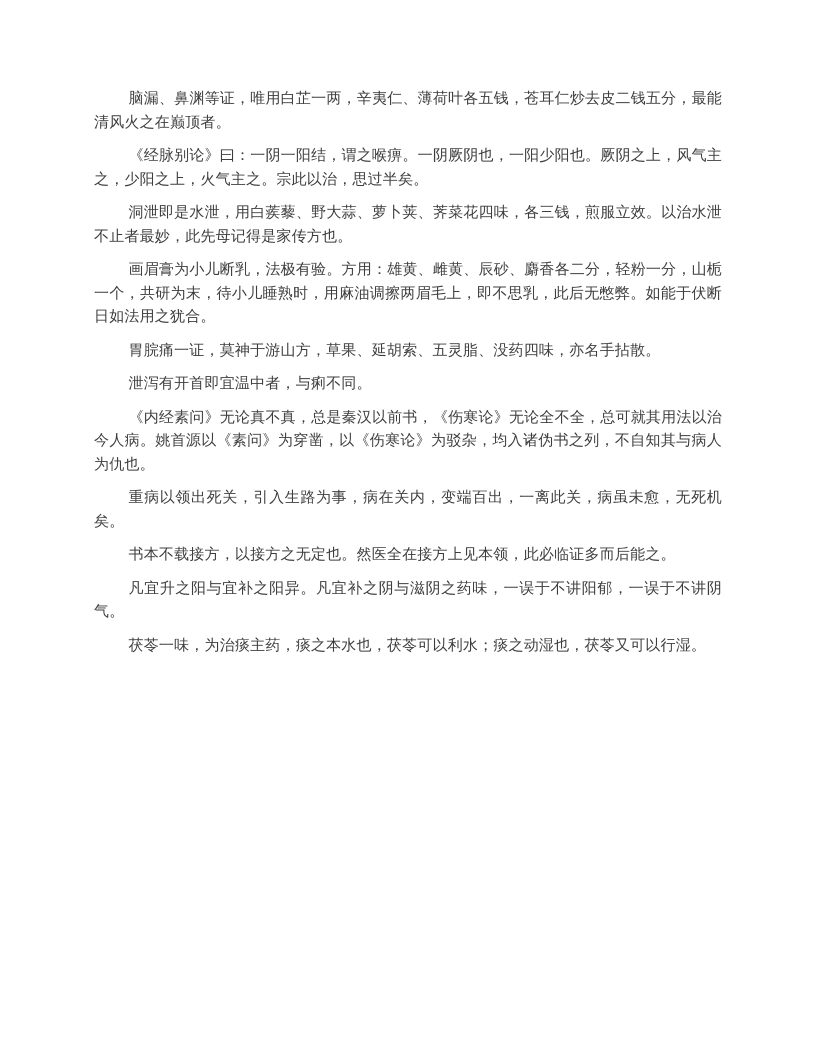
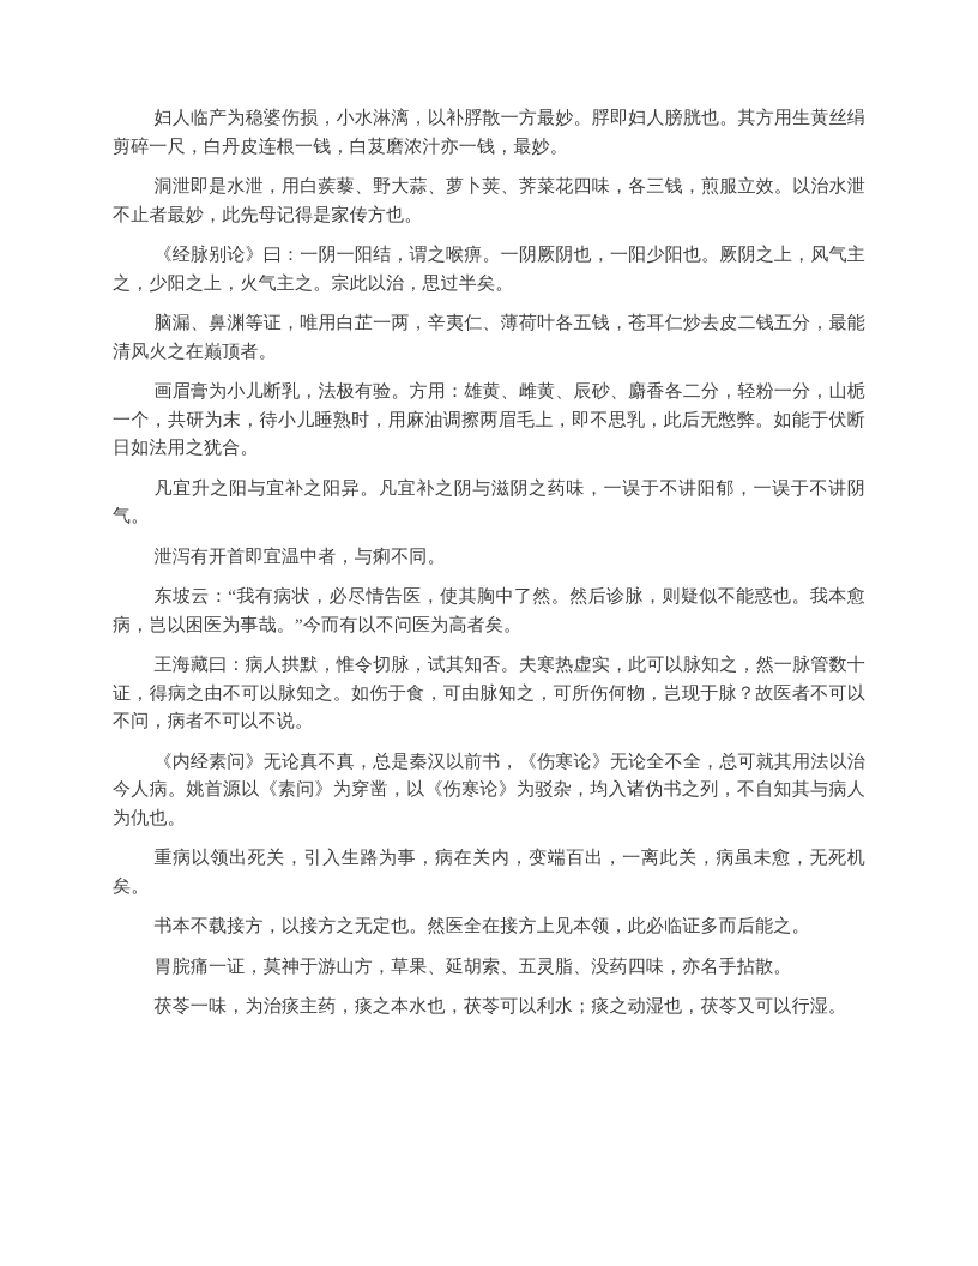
+ 妇人临产为稳婆伤损，小水淋漓，以补脬散一方最妙。脬即妇人膀胱也。其方用生黄丝绢剪碎一尺，白丹皮连根一钱，白芨磨浓汁亦一钱，最妙。
- 脑漏、鼻渊等证，唯用白芷一两，辛夷仁、薄荷叶各五钱，苍耳仁炒去皮二钱五分，最能清风火之在巅顶者。
+ 洞泄即是水泄，用白蒺藜、野大蒜、萝卜荚、荠菜花四味，各三钱，煎服立效。以治水泄不止者最妙，此先母记得是家传方也。
  《经脉别论》曰：一阴一阳结，谓之喉痹。一阴厥阴也，一阳少阳也。厥阴之上，风气主之，少阳之上，火气主之。宗此以治，思过半矣。
- 洞泄即是水泄，用白蒺藜、野大蒜、萝卜荚、荠菜花四味，各三钱，煎服立效。以治水泄不止者最妙，此先母记得是家传方也。
+ 脑漏、鼻渊等证，唯用白芷一两，辛夷仁、薄荷叶各五钱，苍耳仁炒去皮二钱五分，最能清风火之在巅顶者。
  画眉膏为小儿断乳，法极有验。方用：雄黄、雌黄、辰砂、麝香各二分，轻粉一分，山栀一个，共研为末，待小儿睡熟时，用麻油调擦两眉毛上，即不思乳，此后无憋弊。如能于伏断日如法用之犹合。
- 胃脘痛一证，莫神于游山方，草果、延胡索、五灵脂、没药四味，亦名手拈散。
+ 凡宜升之阳与宜补之阳异。凡宜补之阴与滋阴之药味，一误于不讲阳郁，一误于不讲阴气。
  泄泻有开首即宜温中者，与痢不同。
+ 东坡云：“我有病状，必尽情告医，使其胸中了然。然后诊脉，则疑似不能惑也。我本愈病，岂以困医为事哉。”今而有以不问医为高者矣。
+ 王海藏曰：病人拱默，惟令切脉，试其知否。夫寒热虚实，此可以脉知之，然一脉管数十证，得病之由不可以脉知之。如伤于食，可由脉知之，可所伤何物，岂现于脉？故医者不可以不问，病者不可以不说。
  《内经素问》无论真不真，总是秦汉以前书，《伤寒论》无论全不全，总可就其用法以治今人病。姚首源以《素问》为穿凿，以《伤寒论》为驳杂，均入诸伪书之列，不自知其与病人为仇也。
  重病以领出死关，引入生路为事，病在关内，变端百出，一离此关，病虽未愈，无死机矣。
  书本不载接方，以接方之无定也。然医全在接方上见本领，此必临证多而后能之。
- 凡宜升之阳与宜补之阳异。凡宜补之阴与滋阴之药味，一误于不讲阳郁，一误于不讲阴气。
+ 胃脘痛一证，莫神于游山方，草果、延胡索、五灵脂、没药四味，亦名手拈散。
  茯苓一味，为治痰主药，痰之本水也，茯苓可以利水；痰之动湿也，茯苓又可以行湿。
